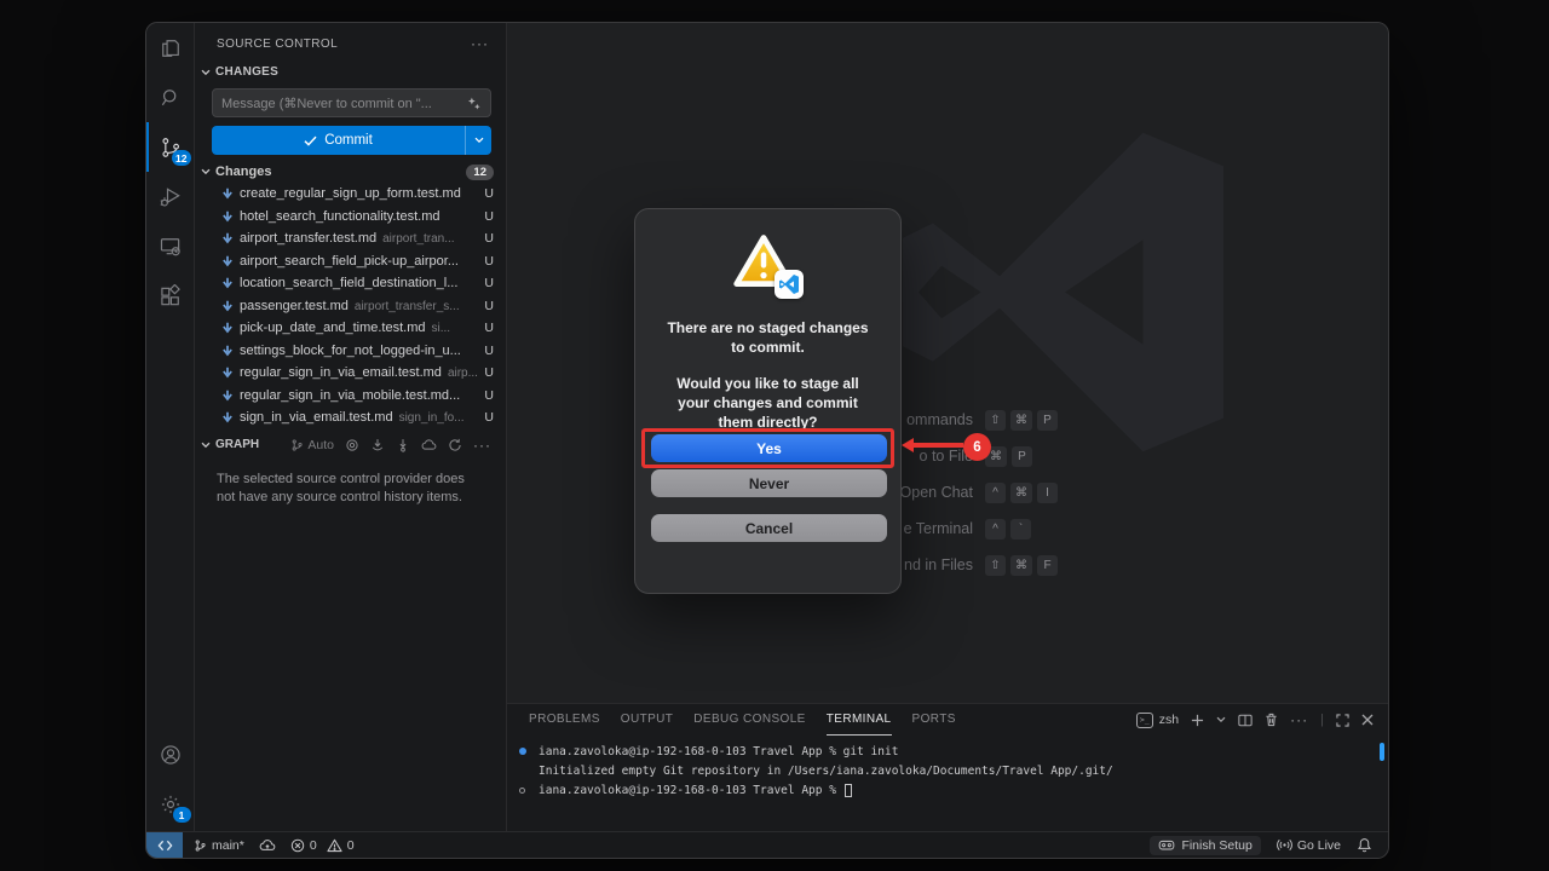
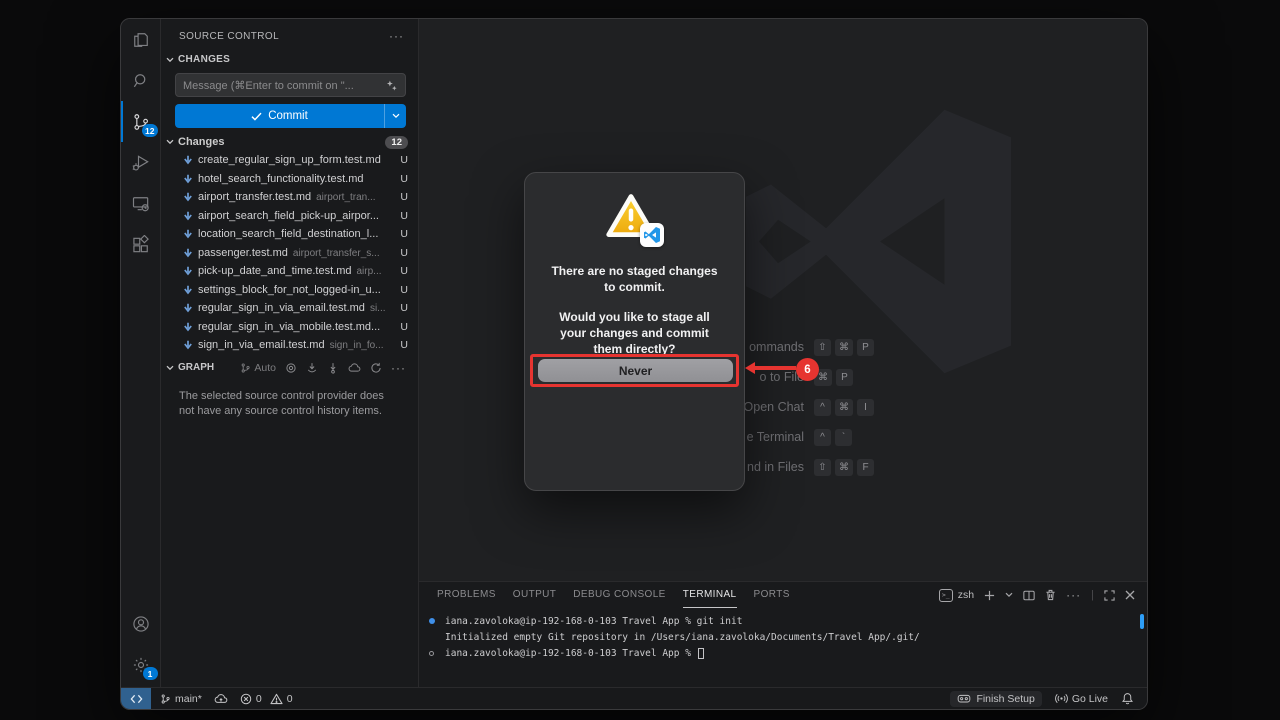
  12
  1
  SOURCE CONTROL
  ···
  CHANGES
- Message (⌘Never to commit on "...
+ Message (⌘Enter to commit on "...
  Commit
  Changes
  12
  create_regular_sign_up_form.test.md
  U
  hotel_search_functionality.test.md
  U
  airport_transfer.test.md
  airport_tran...
  U
  airport_search_field_pick-up_airpor...
  U
  location_search_field_destination_l...
  U
  passenger.test.md
  airport_transfer_s...
  U
  pick-up_date_and_time.test.md
- si...
+ airp...
  U
  settings_block_for_not_logged-in_u...
  U
  regular_sign_in_via_email.test.md
- airp...
+ si...
  U
  regular_sign_in_via_mobile.test.md...
  U
  sign_in_via_email.test.md
  sign_in_fo...
  U
  GRAPH
  Auto
  ···
  The selected source control provider does not have any source control history items.
  ommands
  ⇧
  ⌘
  P
  o to Fil
  ⌘
  P
  Open Chat
  ^
  ⌘
  I
  e Terminal
  ^
  `
  nd in Files
  ⇧
  ⌘
  F
  There are no staged changes to commit.
  Would you like to stage all your changes and commit them directly?
- Yes
  Never
- Cancel
  6
  PROBLEMS
  OUTPUT
  DEBUG CONSOLE
  TERMINAL
  PORTS
  >_
  zsh
  ···
  |
  iana.zavoloka@ip-192-168-0-103 Travel App % git init
  Initialized empty Git repository in /Users/iana.zavoloka/Documents/Travel App/.git/
  iana.zavoloka@ip-192-168-0-103 Travel App %
  main*
  0
  0
  Finish Setup
  Go Live
